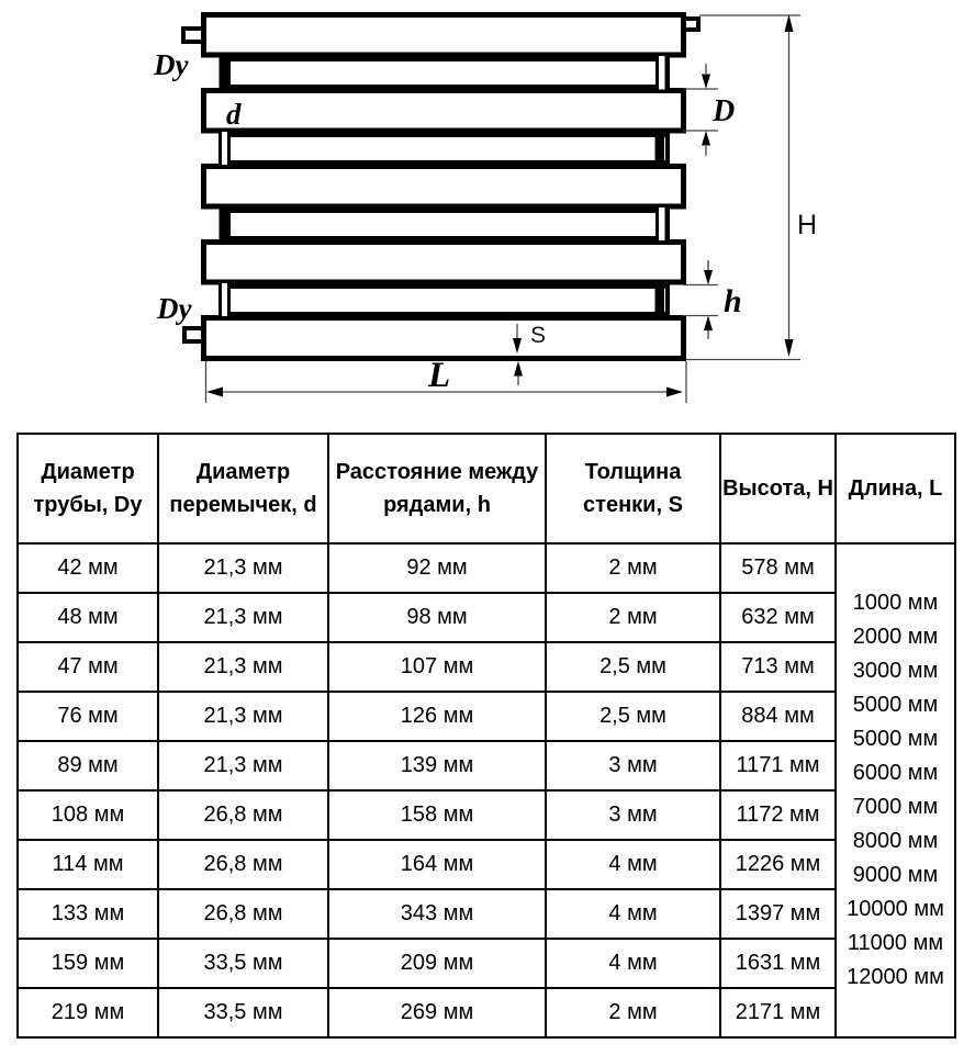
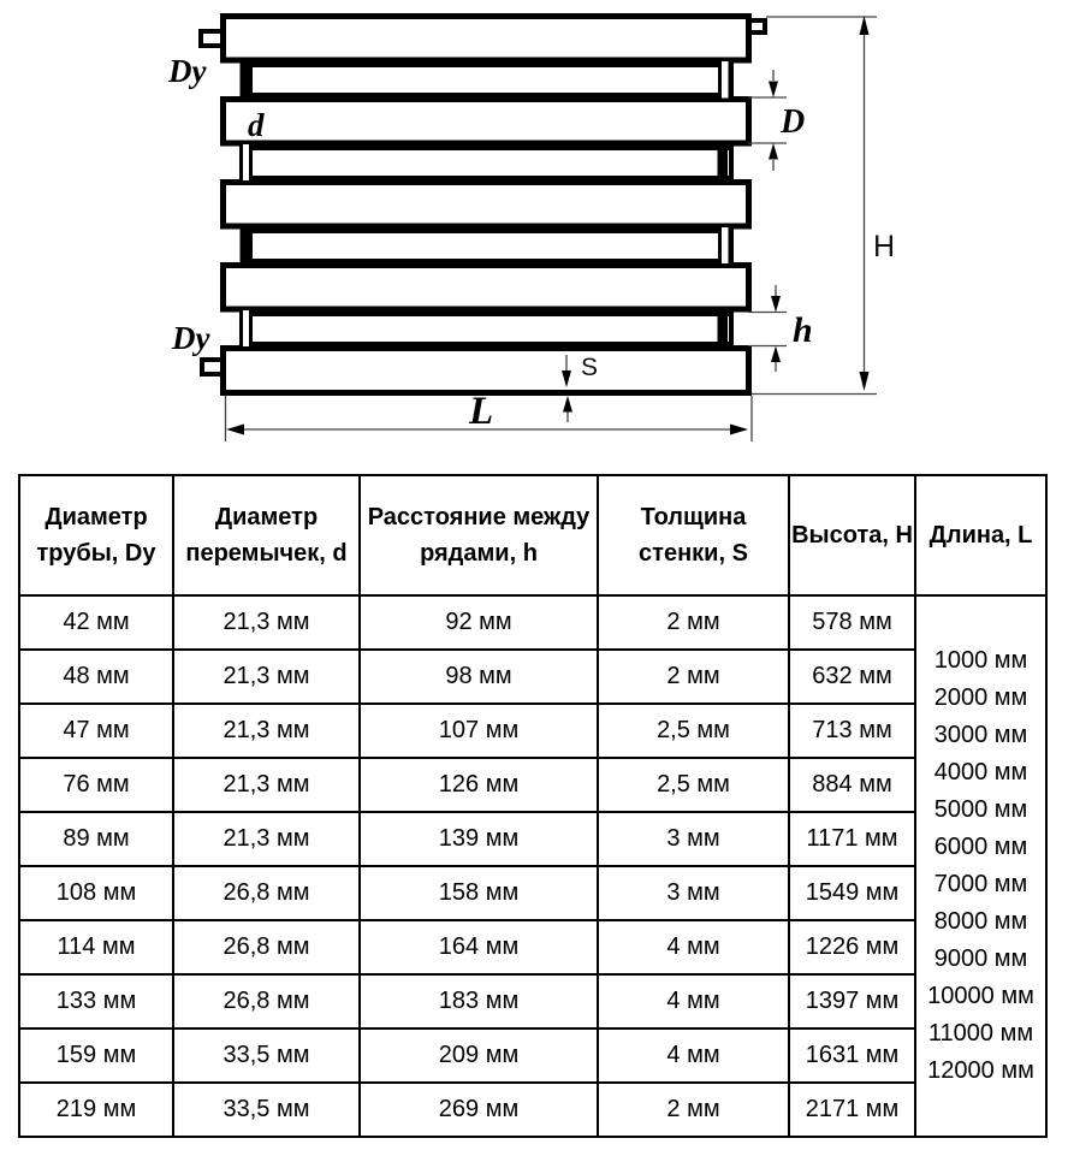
  H
  D
  h
  S
  L
  Dy
  d
  Dy
  Диаметр трубы, Dy	Диаметр перемычек, d	Расстояние между рядами, h	Толщина стенки, S	Высота, H	Длина, L
- 42 мм	21,3 мм	92 мм	2 мм	578 мм	1000 мм 2000 мм 3000 мм 5000 мм 5000 мм 6000 мм 7000 мм 8000 мм 9000 мм 10000 мм 11000 мм 12000 мм
+ 42 мм	21,3 мм	92 мм	2 мм	578 мм	1000 мм 2000 мм 3000 мм 4000 мм 5000 мм 6000 мм 7000 мм 8000 мм 9000 мм 10000 мм 11000 мм 12000 мм
  48 мм	21,3 мм	98 мм	2 мм	632 мм
  47 мм	21,3 мм	107 мм	2,5 мм	713 мм
  76 мм	21,3 мм	126 мм	2,5 мм	884 мм
  89 мм	21,3 мм	139 мм	3 мм	1171 мм
- 108 мм	26,8 мм	158 мм	3 мм	1172 мм
+ 108 мм	26,8 мм	158 мм	3 мм	1549 мм
  114 мм	26,8 мм	164 мм	4 мм	1226 мм
- 133 мм	26,8 мм	343 мм	4 мм	1397 мм
+ 133 мм	26,8 мм	183 мм	4 мм	1397 мм
  159 мм	33,5 мм	209 мм	4 мм	1631 мм
  219 мм	33,5 мм	269 мм	2 мм	2171 мм
